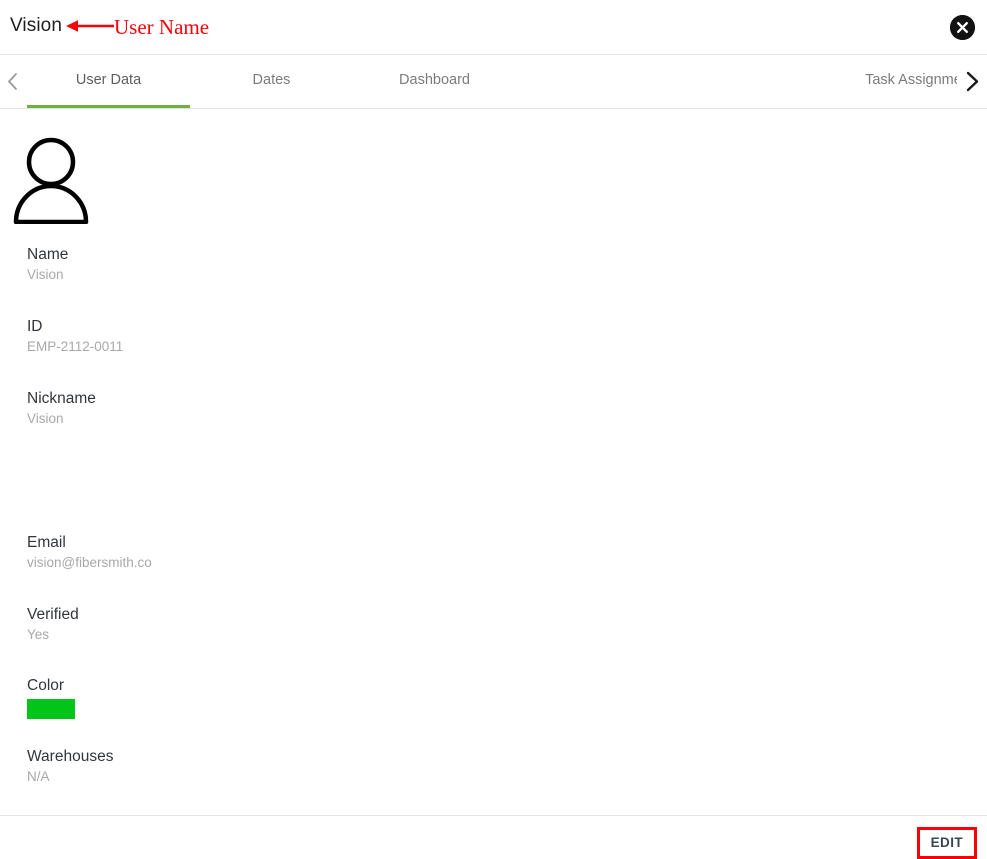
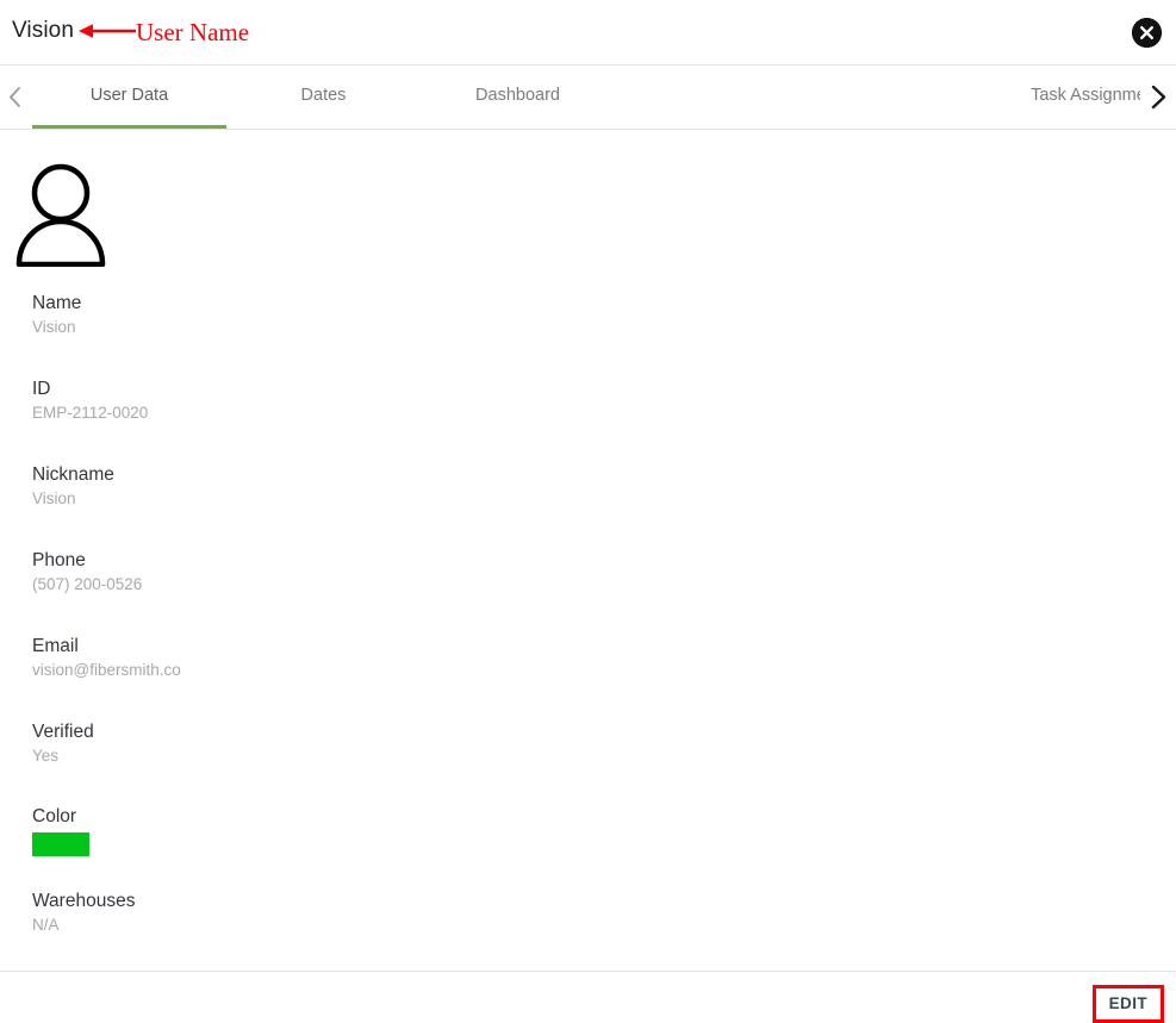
  Vision
  User Name
  User Data
  Dates
  Dashboard
  Task Assignm
  Name
  Vision
  ID
- EMP-2112-0011
+ EMP-2112-0020
  Nickname
  Vision
+ Phone
+ (507) 200-0526
  Email
  vision@fibersmith.co
  Verified
  Yes
  Color
  Warehouses
  N/A
  EDIT
